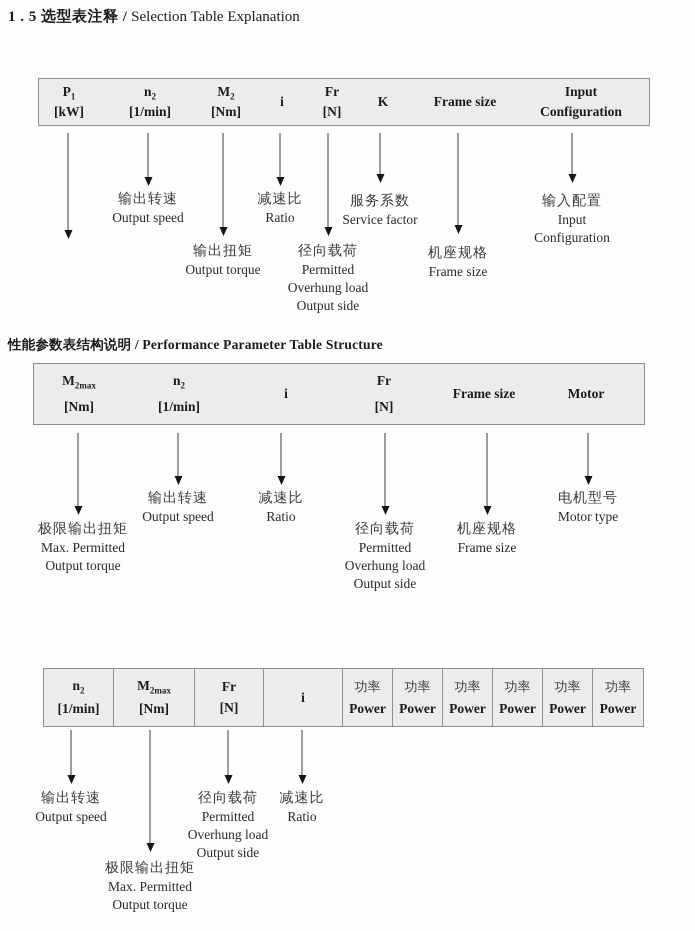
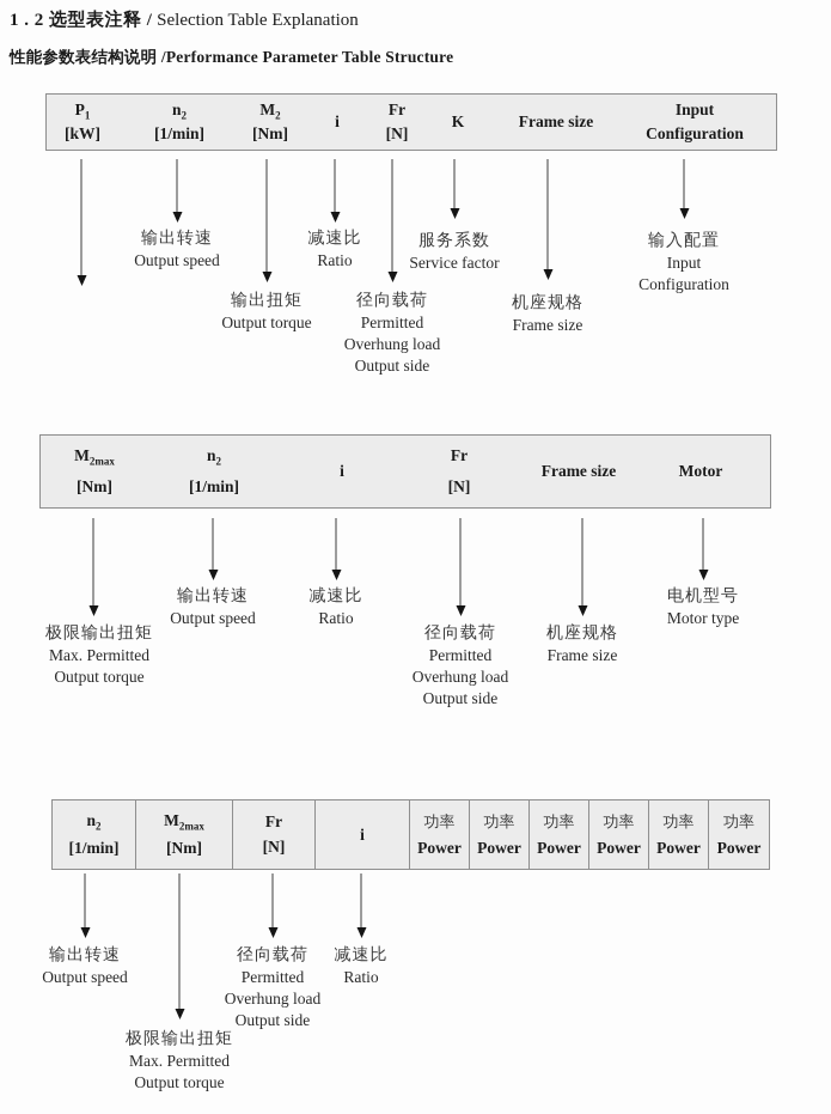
- 1 . 5 选型表注释 / Selection Table Explanation
+ 1 . 2 选型表注释 / Selection Table Explanation
+ 性能参数表结构说明 /Performance Parameter Table Structure
  P1
  [kW]
  n2
  [1/min]
  M2
  [Nm]
  i
  Fr
  [N]
  K
  Frame size
  Input
  Configuration
  输出转速
  Output speed
  减速比
  Ratio
  服务系数
  Service factor
  输入配置
  Input
  Configuration
  输出扭矩
  Output torque
  径向载荷
  Permitted
  Overhung load
  Output side
  机座规格
  Frame size
- 性能参数表结构说明 / Performance Parameter Table Structure
  M2max
  [Nm]
  n2
  [1/min]
  i
  Fr
  [N]
  Frame size
  Motor
  输出转速
  Output speed
  减速比
  Ratio
  电机型号
  Motor type
  极限输出扭矩
  Max. Permitted
  Output torque
  径向载荷
  Permitted
  Overhung load
  Output side
  机座规格
  Frame size
  n2
  [1/min]
  M2max
  [Nm]
  Fr
  [N]
  i
  功率
  Power
  功率
  Power
  功率
  Power
  功率
  Power
  功率
  Power
  功率
  Power
  输出转速
  Output speed
  径向载荷
  Permitted
  Overhung load
  Output side
  减速比
  Ratio
  极限输出扭矩
  Max. Permitted
  Output torque
